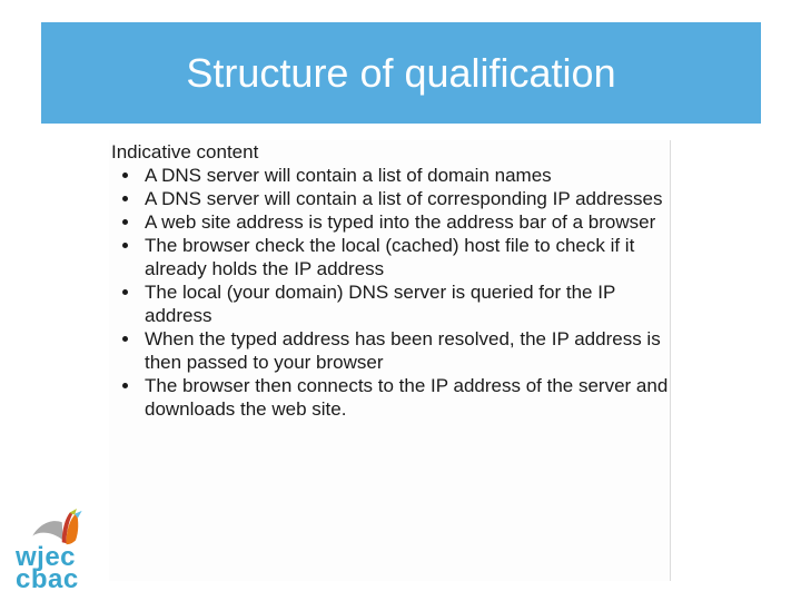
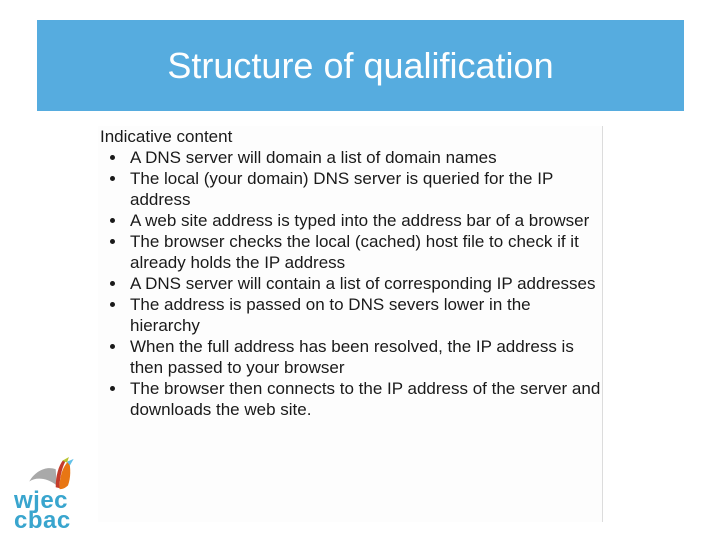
  Structure of qualification
  Indicative content
- A DNS server will contain a list of domain names
+ A DNS server will domain a list of domain names
- A DNS server will contain a list of corresponding IP addresses
+ The local (your domain) DNS server is queried for the IP address
  A web site address is typed into the address bar of a browser
- The browser check the local (cached) host file to check if it already holds the IP address
+ The browser checks the local (cached) host file to check if it already holds the IP address
- The local (your domain) DNS server is queried for the IP address
+ A DNS server will contain a list of corresponding IP addresses
+ The address is passed on to DNS severs lower in the hierarchy
- When the typed address has been resolved, the IP address is then passed to your browser
+ When the full address has been resolved, the IP address is then passed to your browser
  The browser then connects to the IP address of the server and downloads the web site.
  wjec
  cbac
